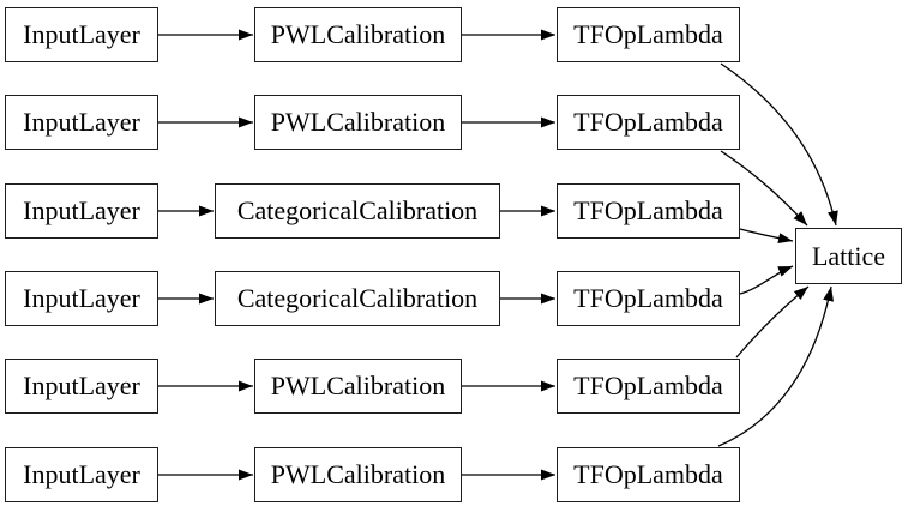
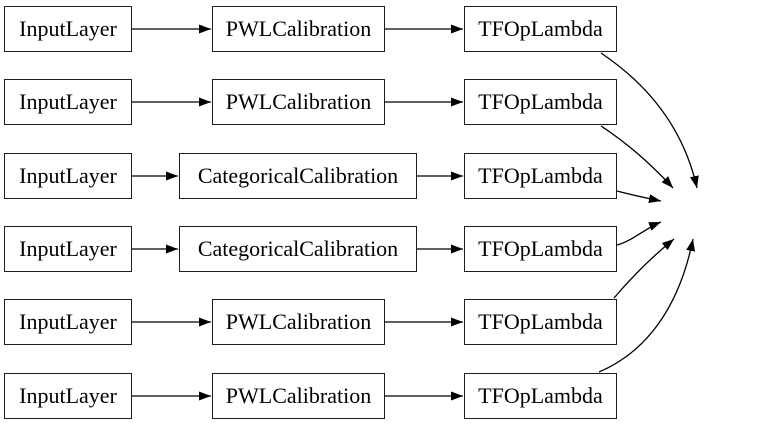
  InputLayer
  PWLCalibration
  TFOpLambda
  InputLayer
  PWLCalibration
  TFOpLambda
  InputLayer
  CategoricalCalibration
  TFOpLambda
  InputLayer
  CategoricalCalibration
  TFOpLambda
  InputLayer
  PWLCalibration
  TFOpLambda
  InputLayer
  PWLCalibration
  TFOpLambda
- Lattice
